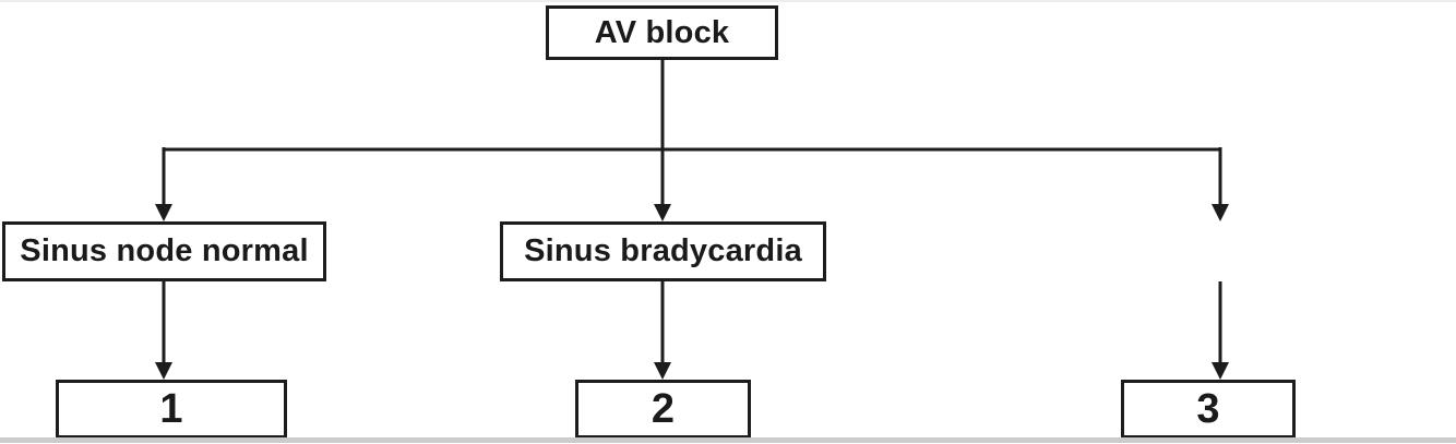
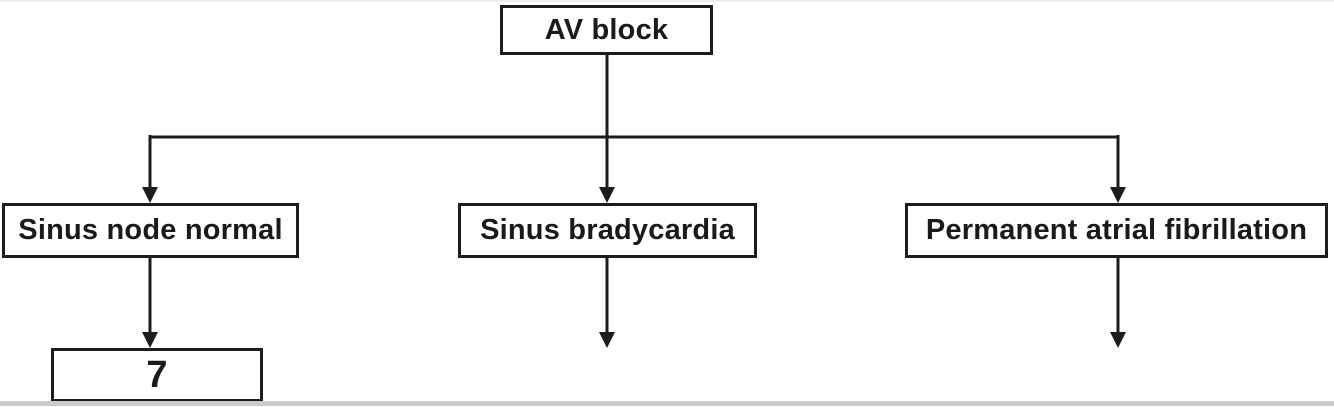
  AV block
  Sinus node normal
  Sinus bradycardia
+ Permanent atrial fibrillation
- 1
+ 7
- 2
- 3
